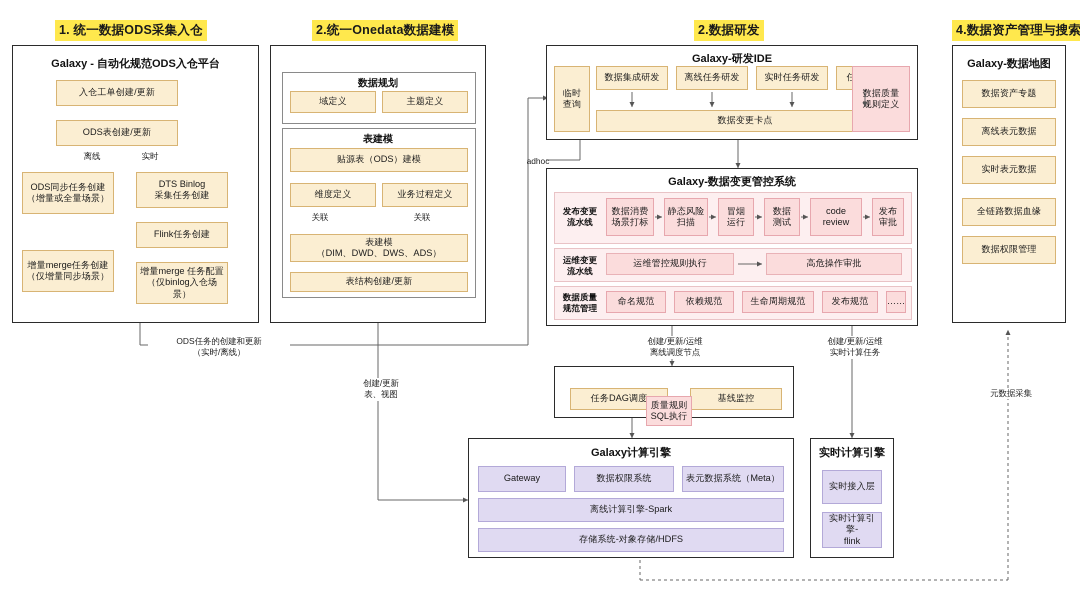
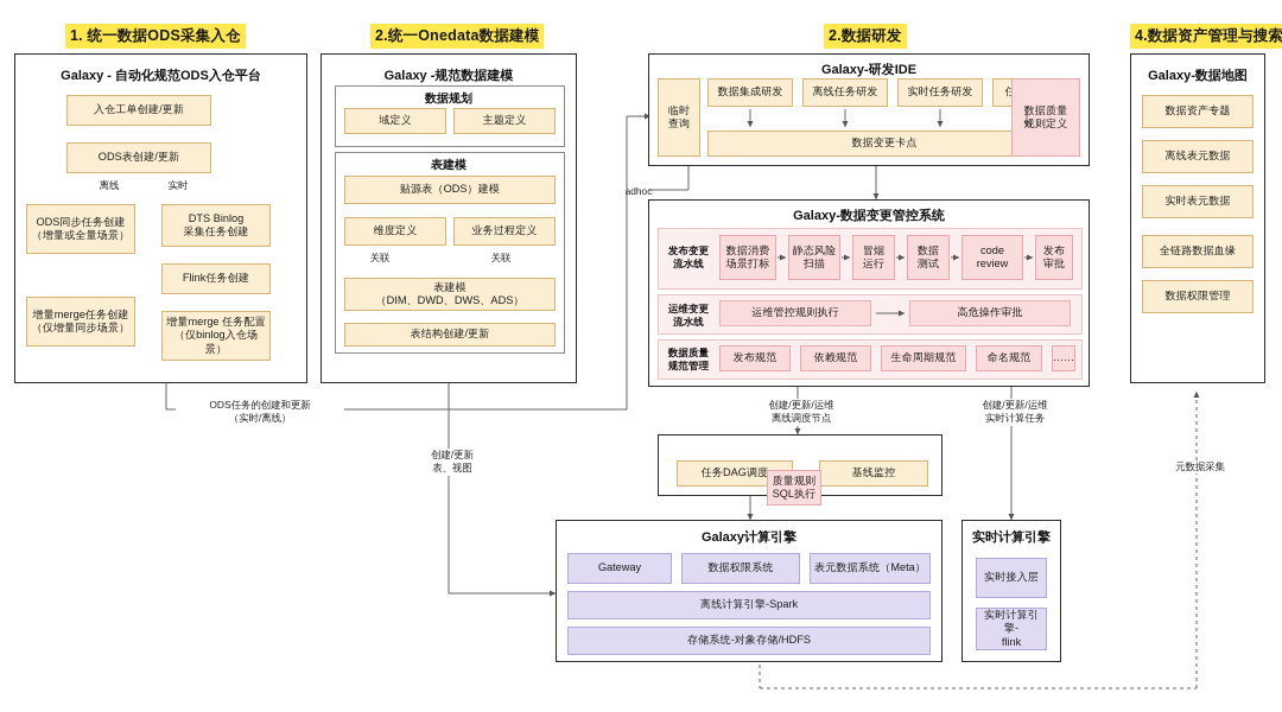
  1. 统一数据ODS采集入仓
  2.统一Onedata数据建模
  2.数据研发
  4.数据资产管理与搜索
  Galaxy - 自动化规范ODS入仓平台
  入仓工单创建/更新
  ODS表创建/更新
  ODS同步任务创建
  （增量或全量场景）
  DTS Binlog
  采集任务创建
  增量merge任务创建
  （仅增量同步场景）
  Flink任务创建
  增量merge 任务配置
  （仅binlog入仓场景）
  离线
  实时
+ Galaxy -规范数据建模
  数据规划
  域定义
  主题定义
  表建模
  贴源表（ODS）建模
  维度定义
  业务过程定义
  表建模
  （DIM、DWD、DWS、ADS）
  表结构创建/更新
  关联
  关联
  Galaxy-研发IDE
  临时
  查询
  adhoc
  数据集成研发
  离线任务研发
  实时任务研发
  数据变更卡点
  数据质量
  规则定义
  Galaxy-数据变更管控系统
  发布变更
  流水线
  数据消费
  场景打标
  静态风险
  扫描
  冒烟
  运行
  数据
  测试
  code
  review
  发布
  审批
  运维变更
  流水线
  运维管控规则执行
  高危操作审批
  数据质量
  规范管理
- 命名规范
+ 发布规范
  依赖规范
  生命周期规范
- 发布规范
+ 命名规范
  ……
  任务DAG调度
  基线监控
  质量规则
  SQL执行
  Galaxy计算引擎
  Gateway
  数据权限系统
  表元数据系统（Meta）
  离线计算引擎-Spark
  存储系统-对象存储/HDFS
  实时计算引擎
  实时接入层
  实时计算引擎-
  flink
  Galaxy-数据地图
  数据资产专题
  离线表元数据
  实时表元数据
  全链路数据血缘
  数据权限管理
  ODS任务的创建和更新
  （实时/离线）
  创建/更新
  表、视图
  创建/更新/运维
  离线调度节点
  创建/更新/运维
  实时计算任务
  元数据采集
